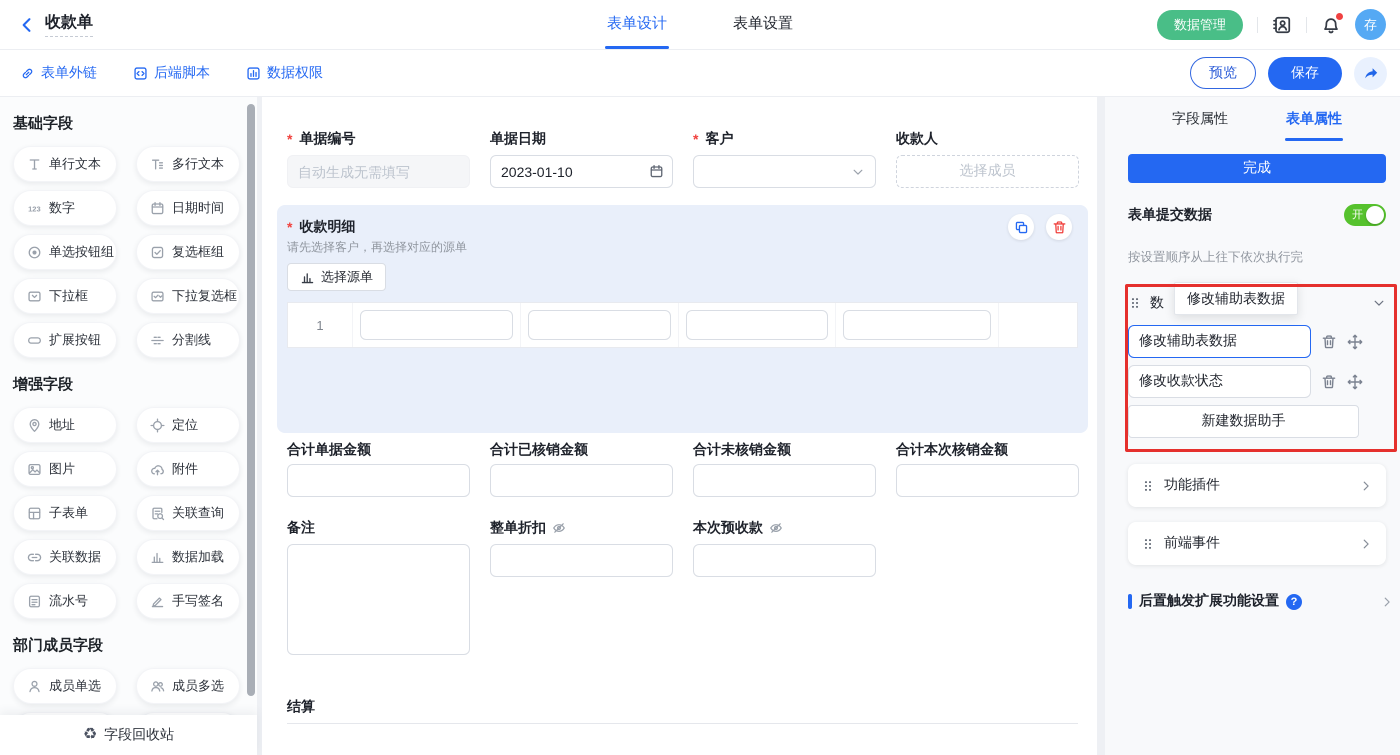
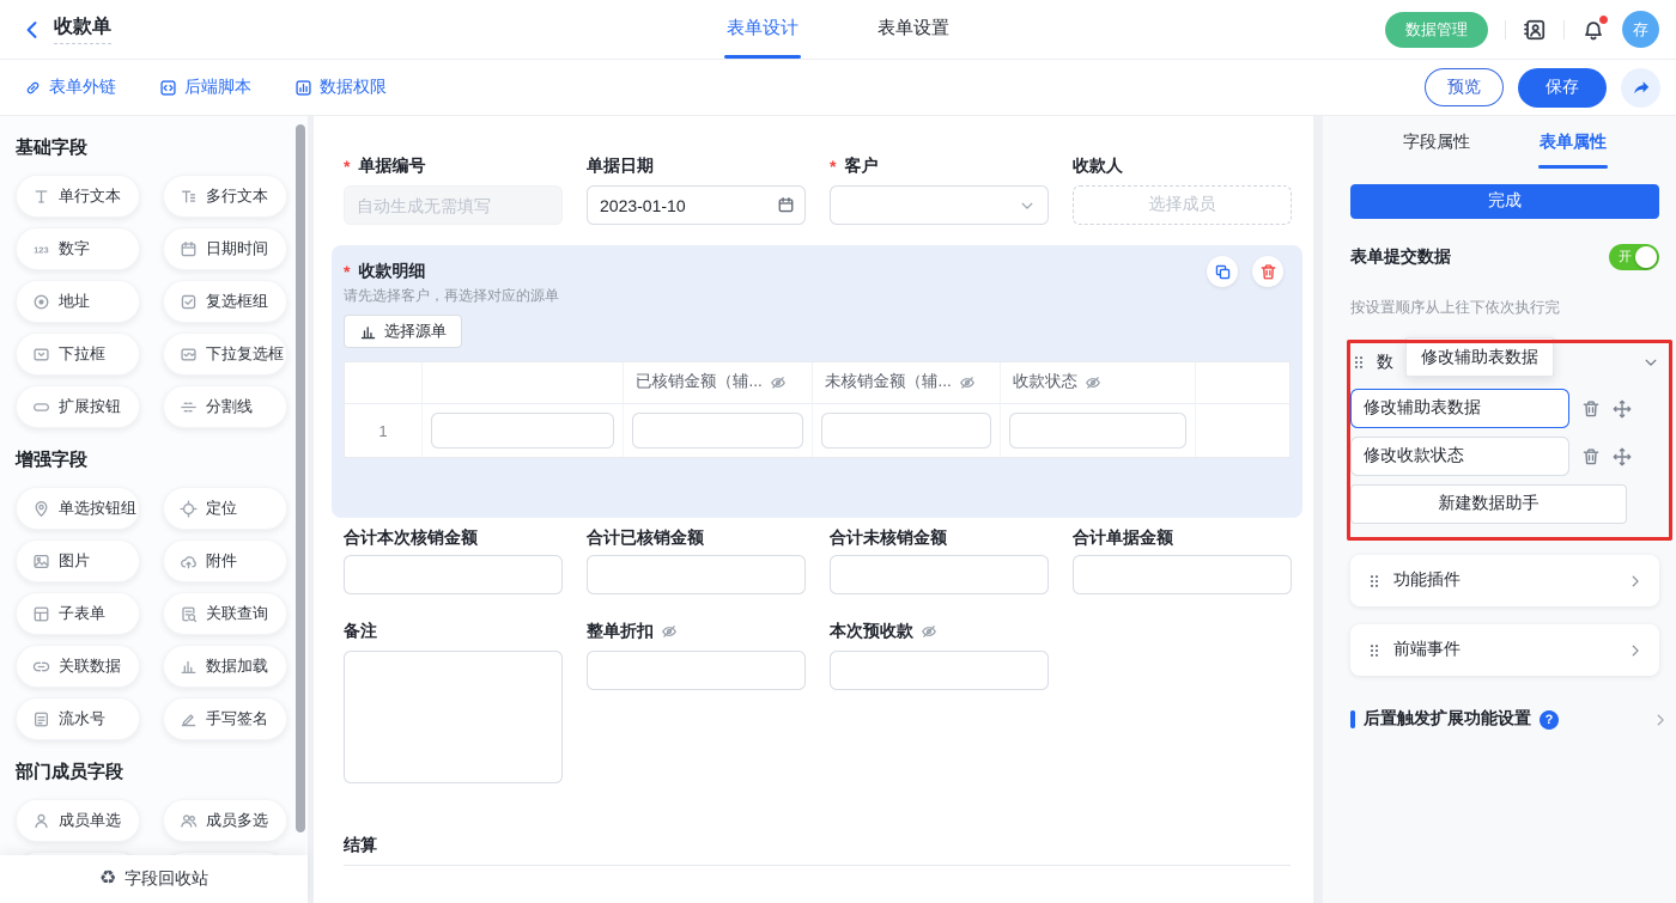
  收款单
  表单设计
  表单设置
  数据管理
  存
  表单外链
  后端脚本
  数据权限
  预览
  保存
  基础字段
  单行文本
  多行文本
  123
  数字
  日期时间
- 单选按钮组
+ 地址
  复选框组
  下拉框
  下拉复选框
  扩展按钮
  分割线
  增强字段
- 地址
+ 单选按钮组
  定位
  图片
  附件
  子表单
  关联查询
  关联数据
  数据加载
  流水号
  手写签名
  部门成员字段
  成员单选
  成员多选
  ♻
  字段回收站
  单据编号
  自动生成无需填写
  单据日期
  2023-01-10
  客户
  收款人
  选择成员
  收款明细
  请先选择客户，再选择对应的源单
  选择源单
+ 已核销金额（辅...
+ 未核销金额（辅...
+ 收款状态
  1
- 合计单据金额
+ 合计本次核销金额
  合计已核销金额
  合计未核销金额
- 合计本次核销金额
+ 合计单据金额
  备注
  整单折扣
  本次预收款
  结算
  字段属性
  表单属性
  完成
  表单提交数据
  开
  按设置顺序从上往下依次执行完
  数
  修改辅助表数据
  修改辅助表数据
  修改收款状态
  新建数据助手
  功能插件
  前端事件
  后置触发扩展功能设置
  ?
